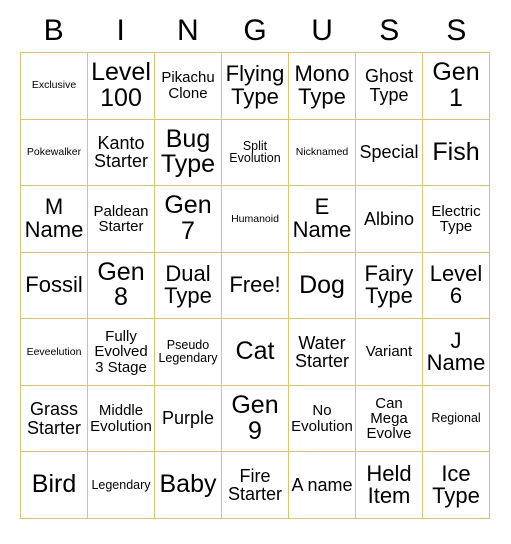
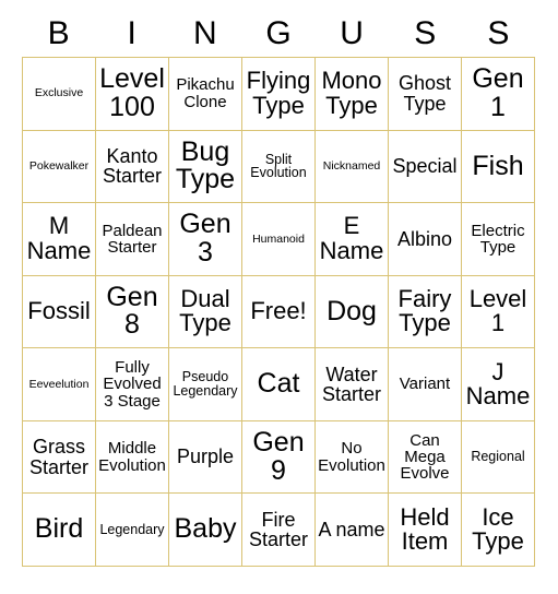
  B
  I
  N
  G
  U
  S
  S
  Exclusive
  Level 100
  Pikachu Clone
  Flying Type
  Mono Type
  Ghost Type
  Gen 1
  Pokewalker
  Kanto Starter
  Bug Type
  Split Evolution
  Nicknamed
  Special
  Fish
  M Name
  Paldean Starter
- Gen 7
+ Gen 3
  Humanoid
  E Name
  Albino
  Electric Type
  Fossil
  Gen 8
  Dual Type
  Free!
  Dog
  Fairy Type
- Level 6
+ Level 1
  Eeveelution
  Fully Evolved 3 Stage
  Pseudo Legendary
  Cat
  Water Starter
  Variant
  J Name
  Grass Starter
  Middle Evolution
  Purple
  Gen 9
  No Evolution
  Can Mega Evolve
  Regional
  Bird
  Legendary
  Baby
  Fire Starter
  A name
  Held Item
  Ice Type
